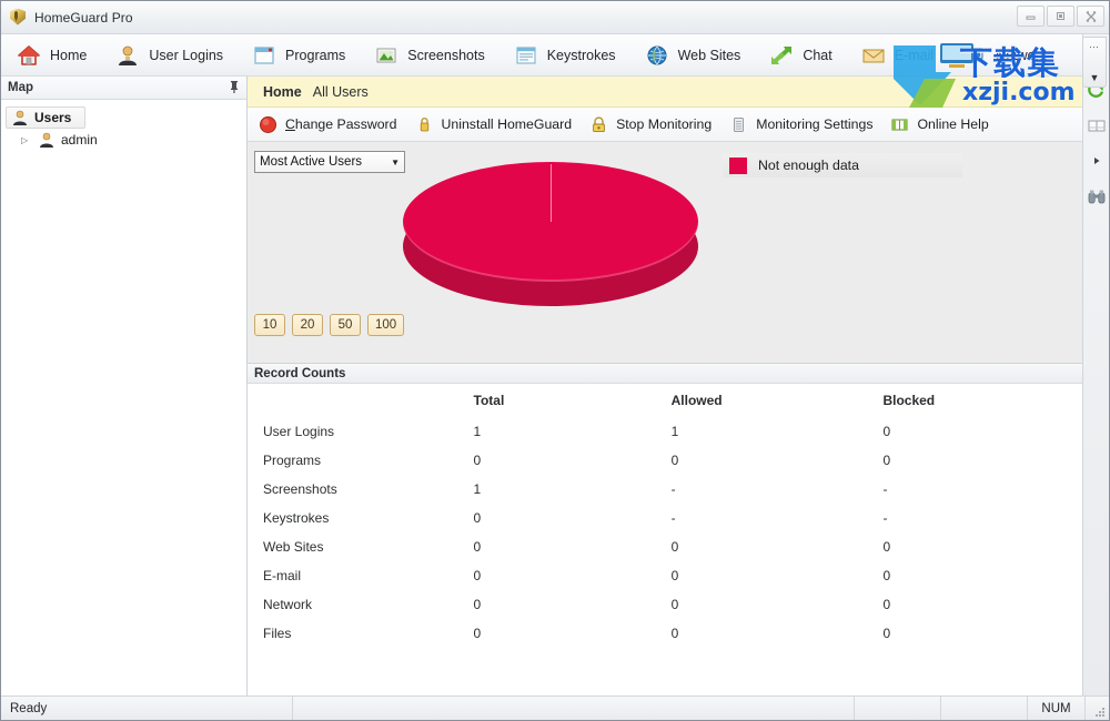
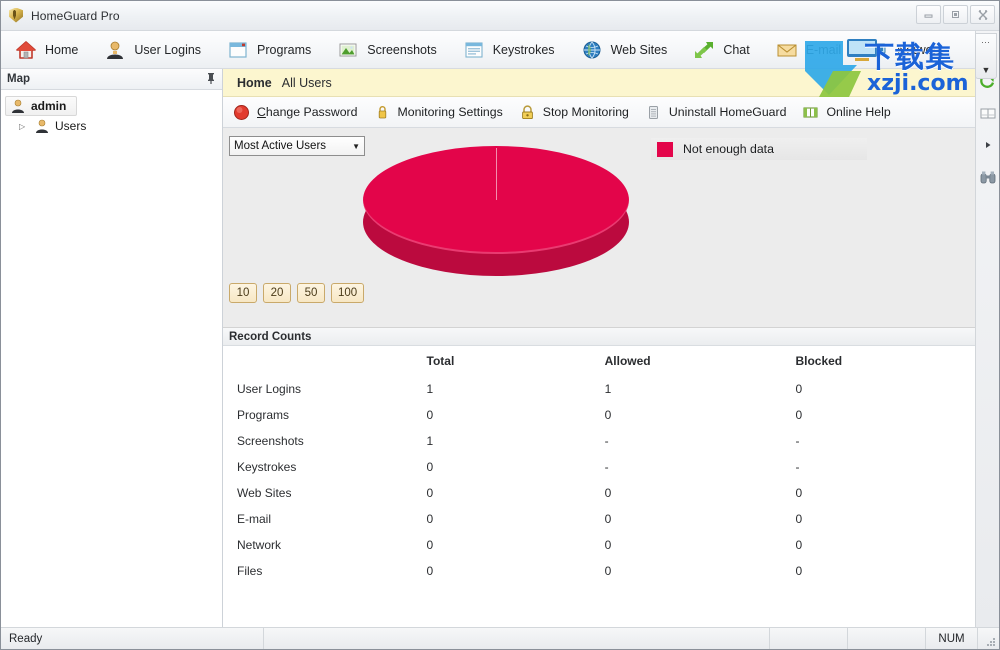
  HomeGuard Pro
  Home
  User Logins
  Programs
  Screenshots
  Keystrokes
  Web Sites
  Chat
  Network
  Map
- Users
+ admin
  ▷
- admin
+ Users
  Home
  All Users
  Change Password
- Uninstall HomeGuard
+ Monitoring Settings
  Stop Monitoring
- Monitoring Settings
+ Uninstall HomeGuard
  Online Help
  Most Active Users
  ▼
  Not enough data
  10
  20
  50
  100
  Record Counts
  	Total	Allowed	Blocked
  User Logins	1	1	0
  Programs	0	0	0
  Screenshots	1	-	-
  Keystrokes	0	-	-
  Web Sites	0	0	0
  E-mail	0	0	0
  Network	0	0	0
  Files	0	0	0
  ⋯
  ▼
  下载集
  xzji.com
  Ready
  NUM
